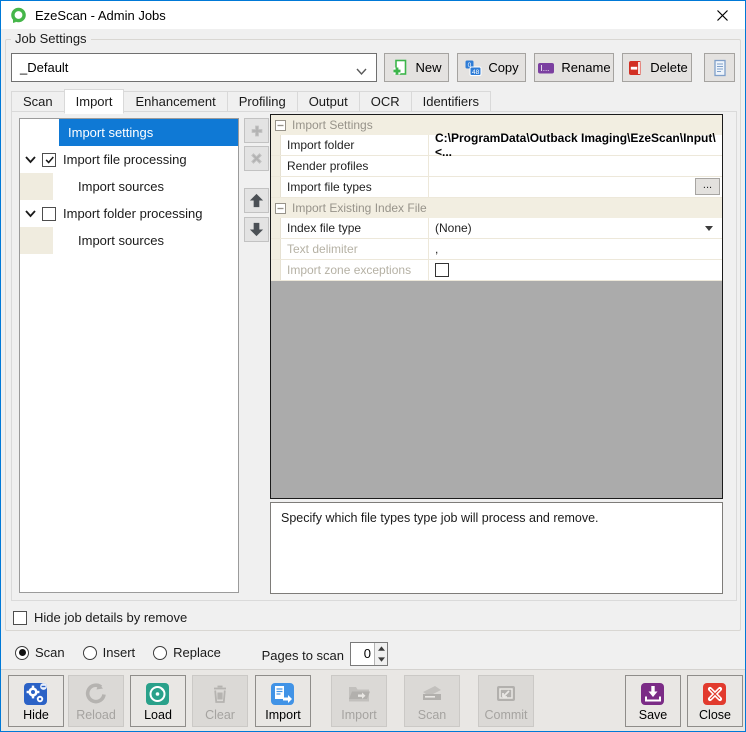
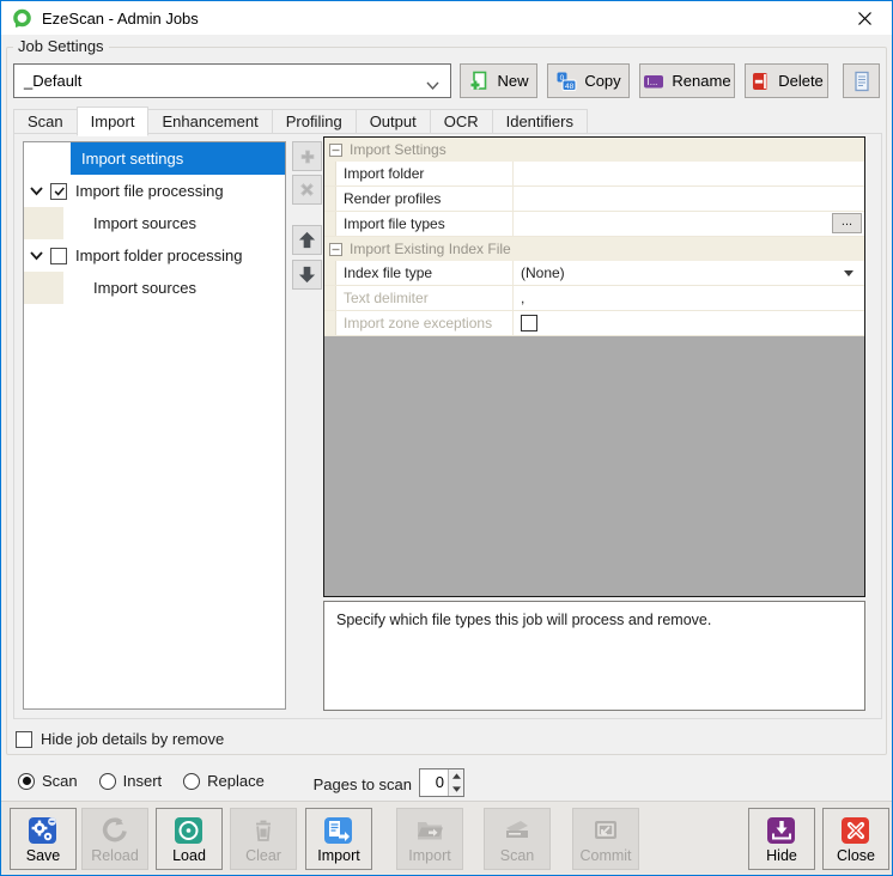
  EzeScan - Admin Jobs
  Job Settings
  _Default
  New
  Copy
  I...
  Rename
  Delete
  Scan
  Import
  Enhancement
  Profiling
  Output
  OCR
  Identifiers
  Import settings
  Import file processing
  Import sources
  Import folder processing
  Import sources
  Import Settings
  Import folder
- C:\ProgramData\Outback Imaging\EzeScan\Input\<...
  Render profiles
  Import file types
  ...
  Import Existing Index File
  Index file type
  (None)
  Text delimiter
  ,
  Import zone exceptions
- Specify which file types type job will process and remove.
+ Specify which file types this job will process and remove.
  Hide job details by remove
  Scan
  Insert
  Replace
  Pages to scan
  0
- Hide
+ Save
  Reload
  Load
  Clear
  Import
  Import
  Scan
  Commit
- Save
+ Hide
  Close
